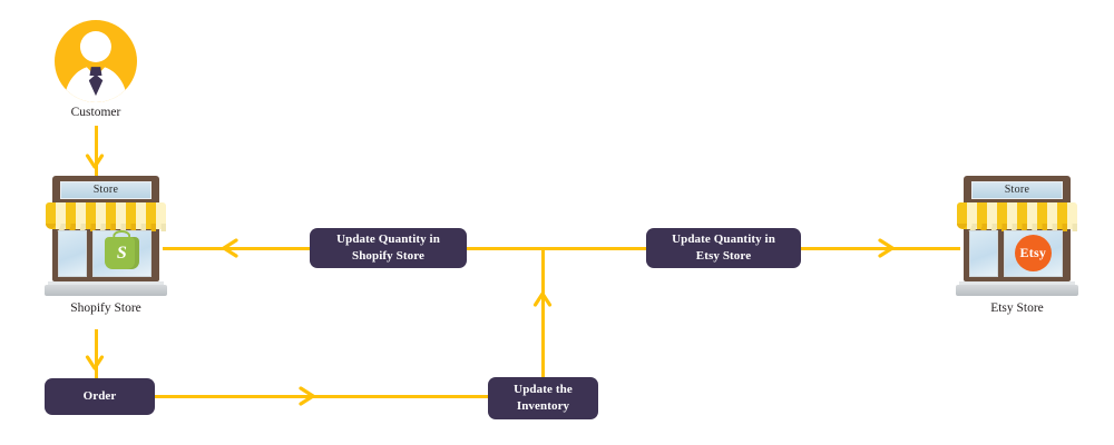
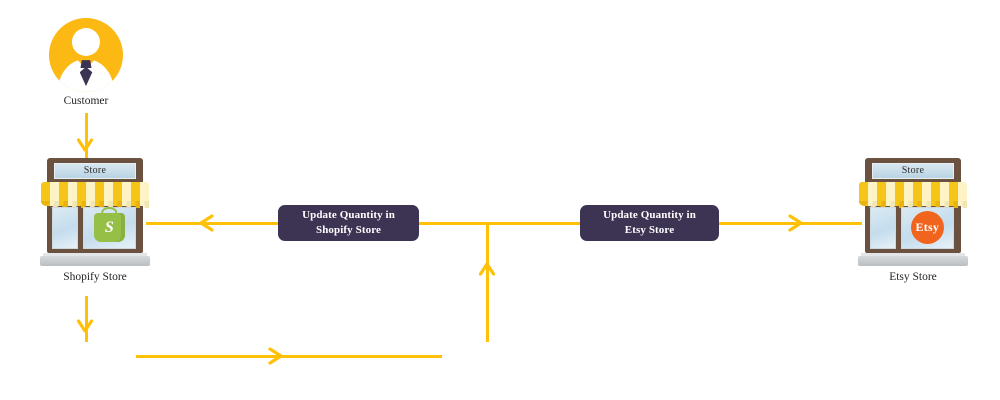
  Customer
  Store
  S
  Shopify Store
  Store
  Etsy
  Etsy Store
  Update Quantity in
  Shopify Store
  Update Quantity in
  Etsy Store
- Order
- Update the
- Inventory
